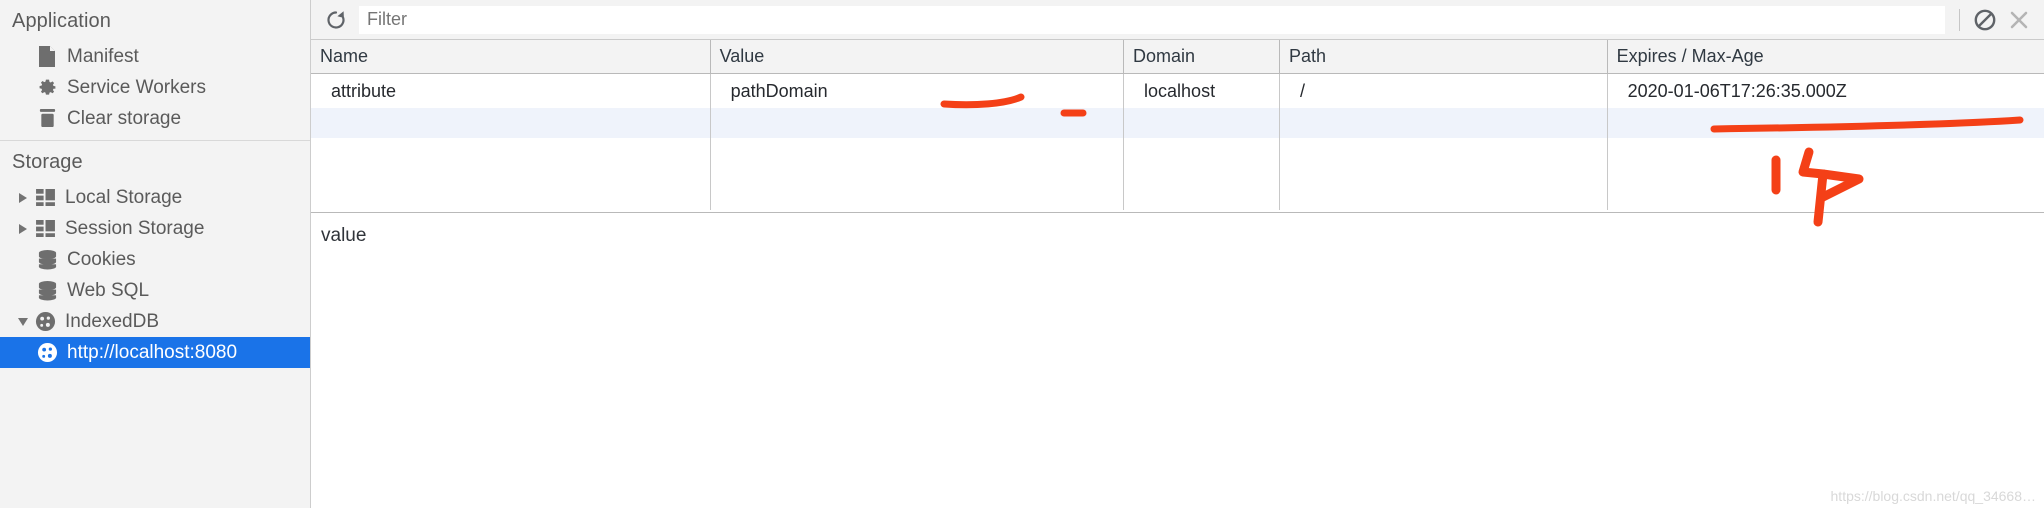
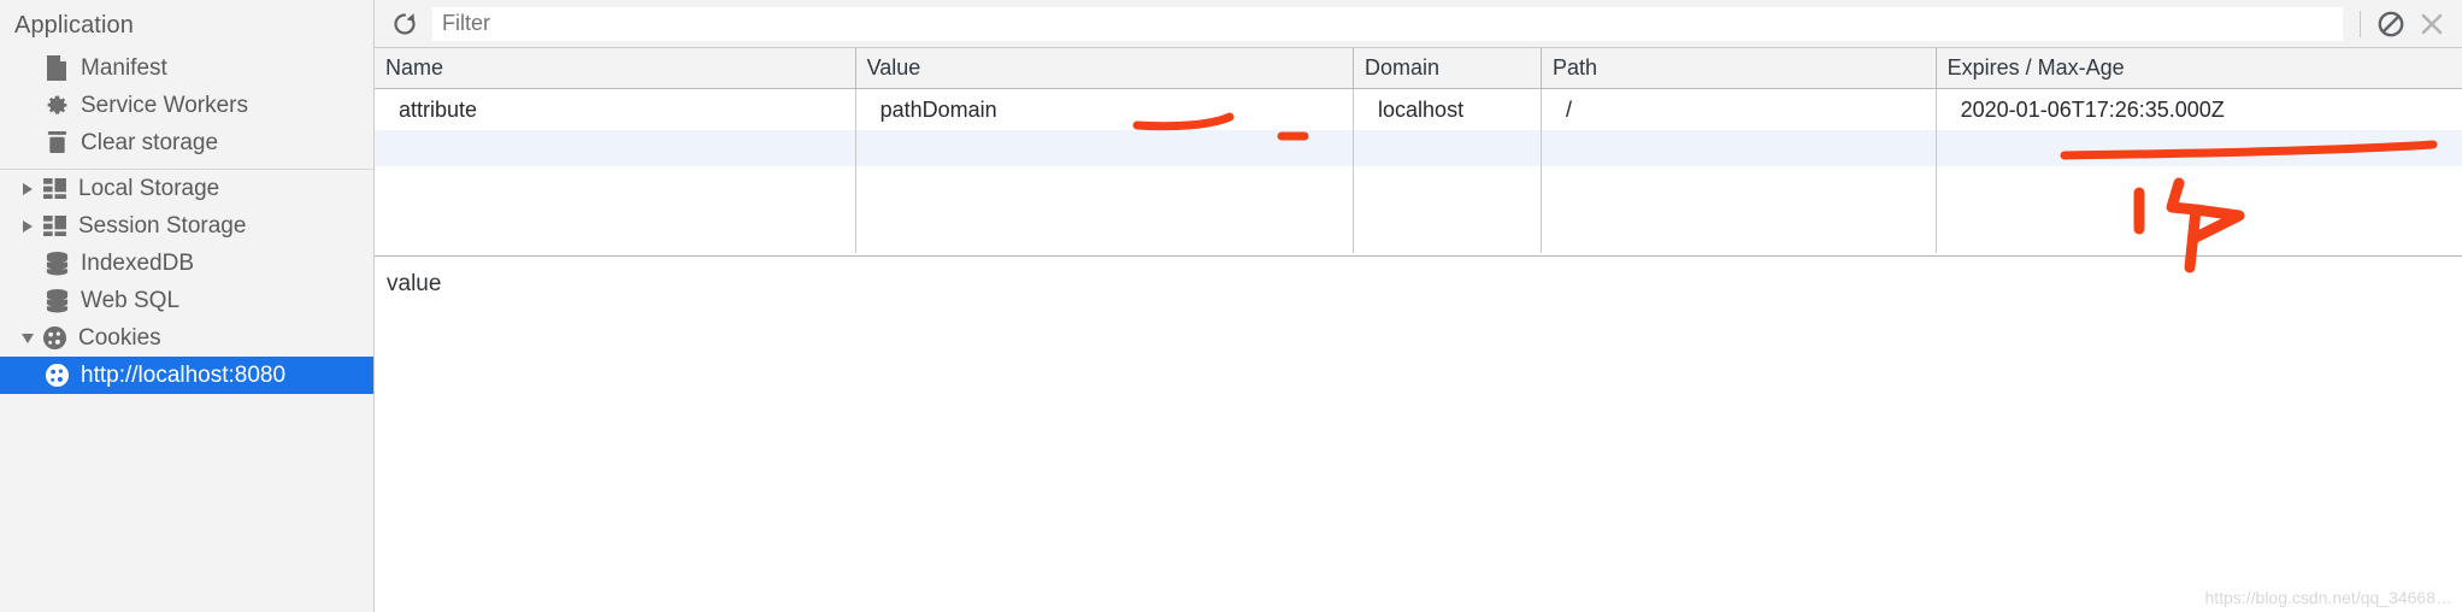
  Application
  Manifest
  Service Workers
  Clear storage
- Storage
  Local Storage
  Session Storage
- Cookies
+ IndexedDB
  Web SQL
- IndexedDB
+ Cookies
  http://localhost:8080
  Filter
  Name	Value	Domain	Path	Expires / Max-Age
  attribute	pathDomain	localhost	/	2020-01-06T17:26:35.000Z
  value
  https://blog.csdn.net/qq_34668…
